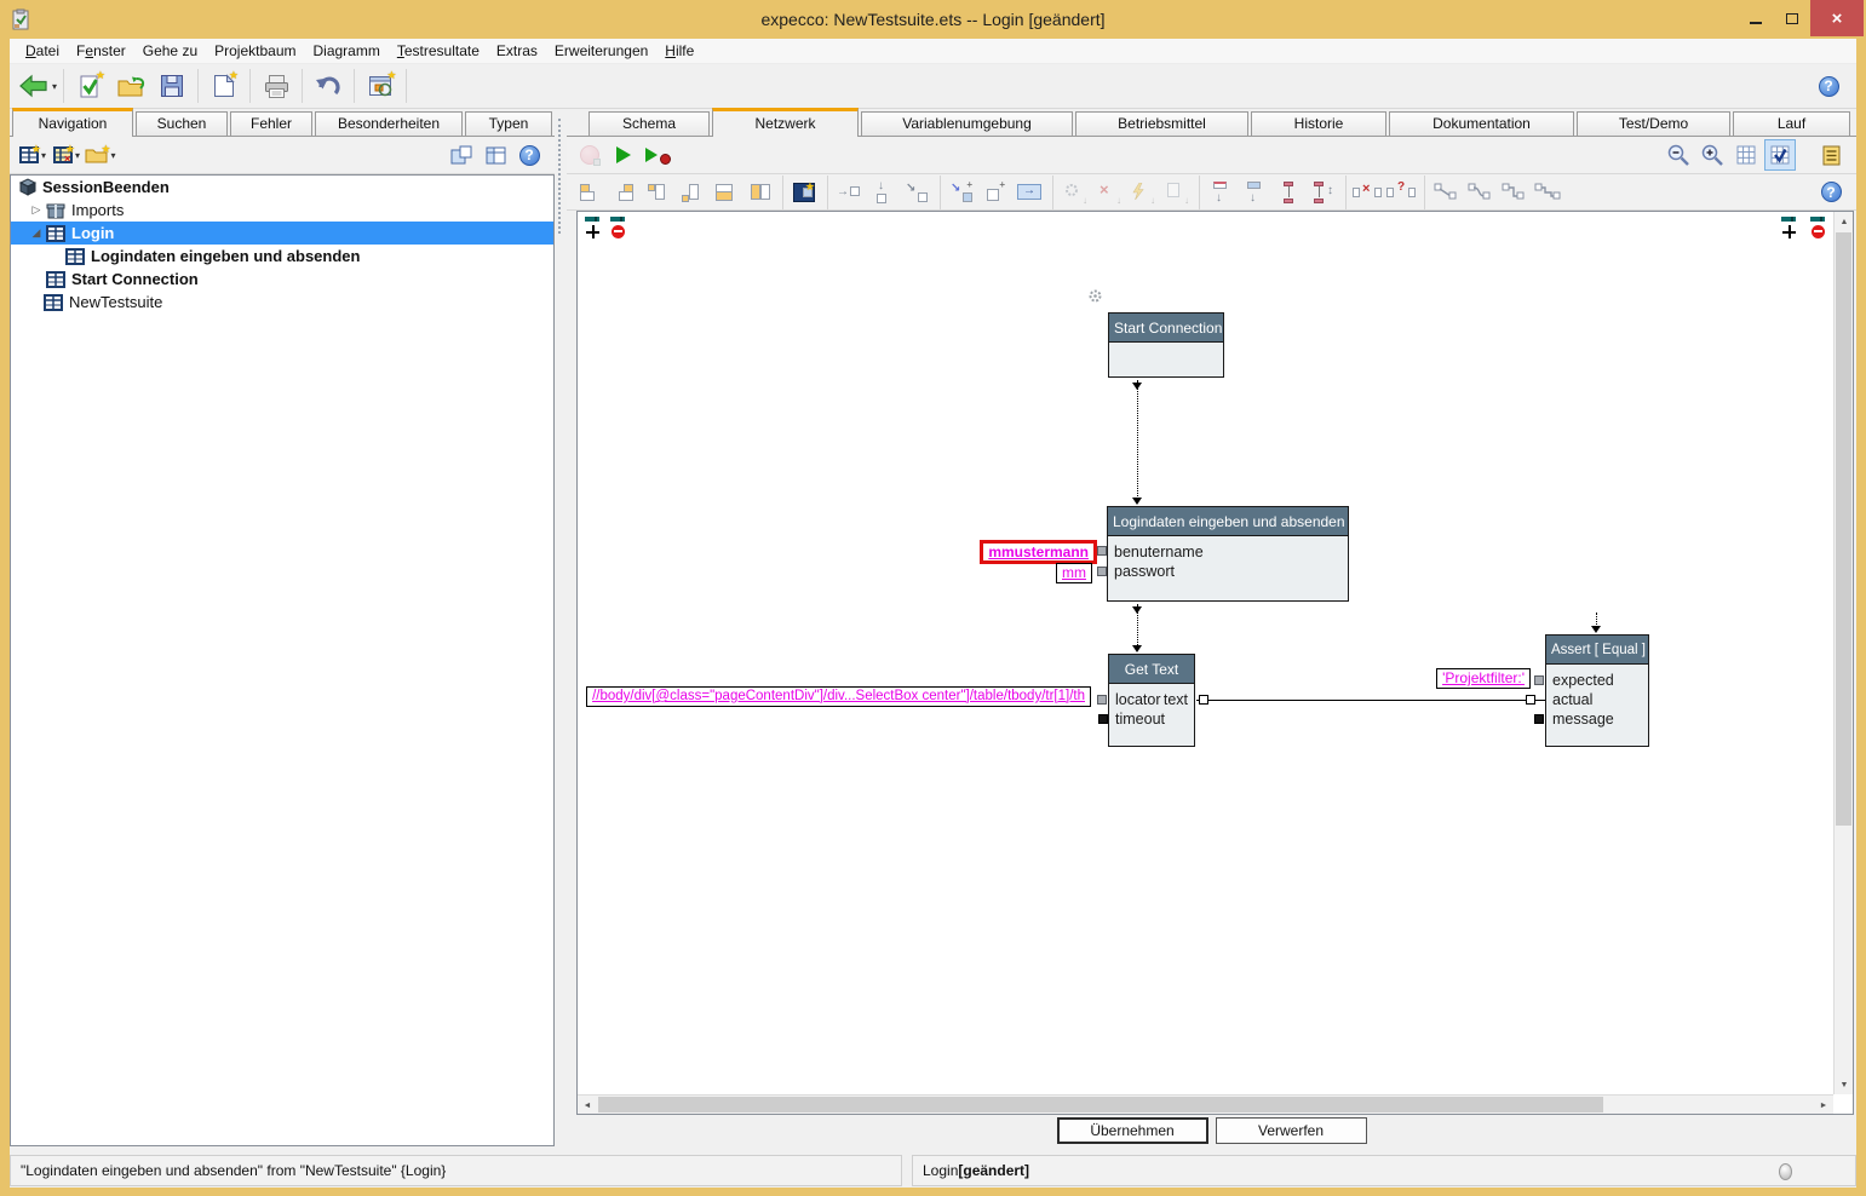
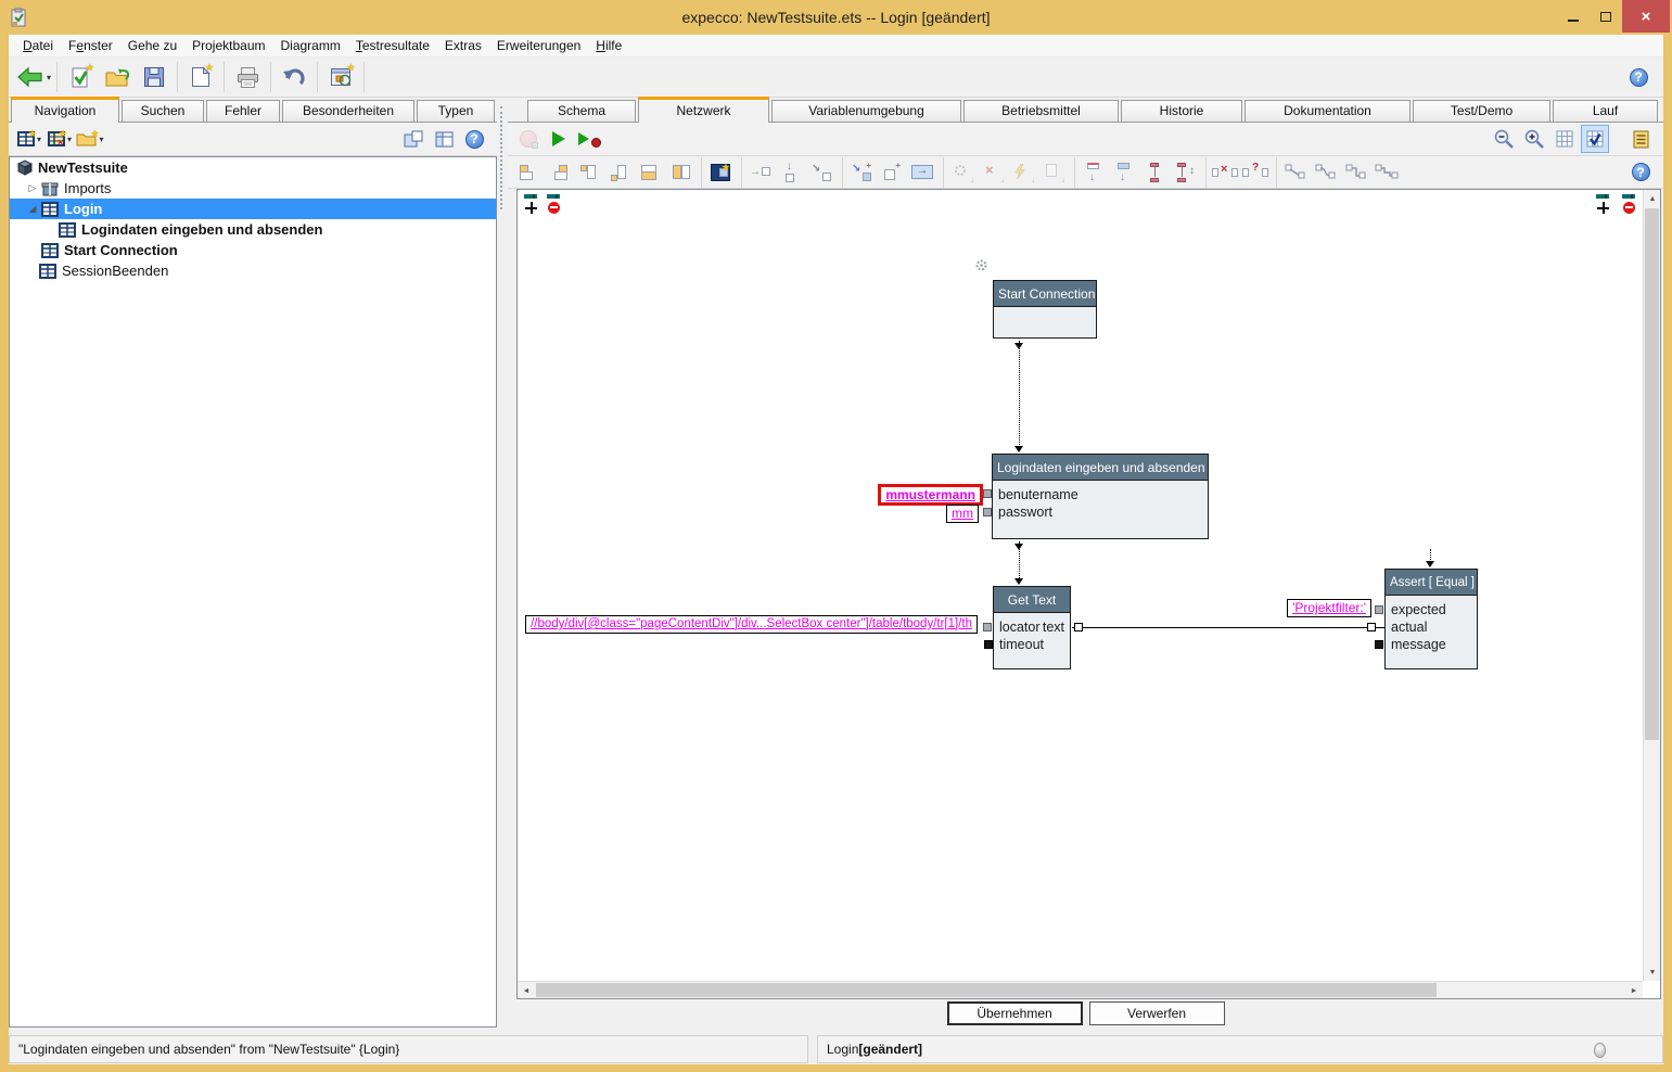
  expecco: NewTestsuite.ets -- Login [geändert]
  ×
  Datei
  Fenster
  Gehe zu
  Projektbaum
  Diagramm
  Testresultate
  Extras
  Erweiterungen
  Hilfe
  ▾
  ★
  ★
  ★
  ?
  Navigation
  Suchen
  Fehler
  Besonderheiten
  Typen
  ★
  ▾
  ×
  ★
  ▾
  ★
  ▾
  ?
- SessionBeenden
+ NewTestsuite
  ▷
  Imports
  ◢
  Login
  Logindaten eingeben und absenden
  Start Connection
- NewTestsuite
+ SessionBeenden
  Schema
  Netzwerk
  Variablenumgebung
  Betriebsmittel
  Historie
  Dokumentation
  Test/Demo
  Lauf
  ★
  →
  ↓
  ↘
  ↘
  +
  +
  →
  ↓
  ×
  ↓
  ↓
  ↓
  ↓
  ↓
  ↕
  ×
  ?
  ?
  Start Connection
  Logindaten eingeben und absenden
  benutername
  passwort
  Get Text
  locator
  text
  timeout
  Assert [ Equal ]
  expected
  actual
  message
  mmustermann
  mm
  //body/div[@class="pageContentDiv"]/div...SelectBox center"]/table/tbody/tr[1]/th
  'Projektfilter:'
  Übernehmen
  Verwerfen
  "Logindaten eingeben und absenden" from "NewTestsuite" {Login}
  Login
  [geändert]
